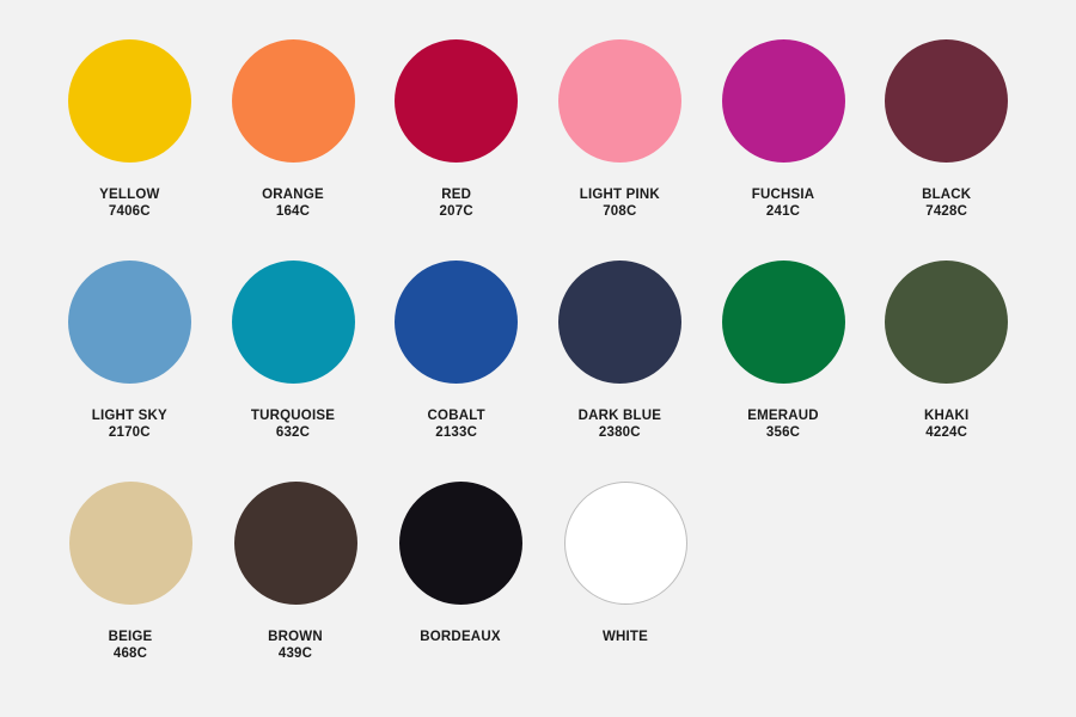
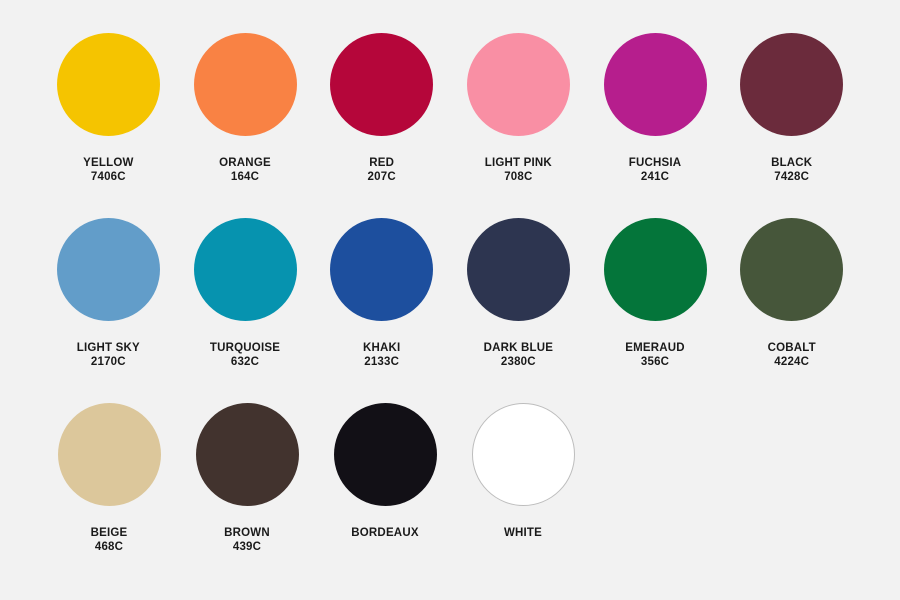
  YELLOW
  7406C
  ORANGE
  164C
  RED
  207C
  LIGHT PINK
  708C
  FUCHSIA
  241C
  BLACK
  7428C
  LIGHT SKY
  2170C
  TURQUOISE
  632C
- COBALT
+ KHAKI
  2133C
  DARK BLUE
  2380C
  EMERAUD
  356C
- KHAKI
+ COBALT
  4224C
  BEIGE
  468C
  BROWN
  439C
  BORDEAUX
  WHITE
